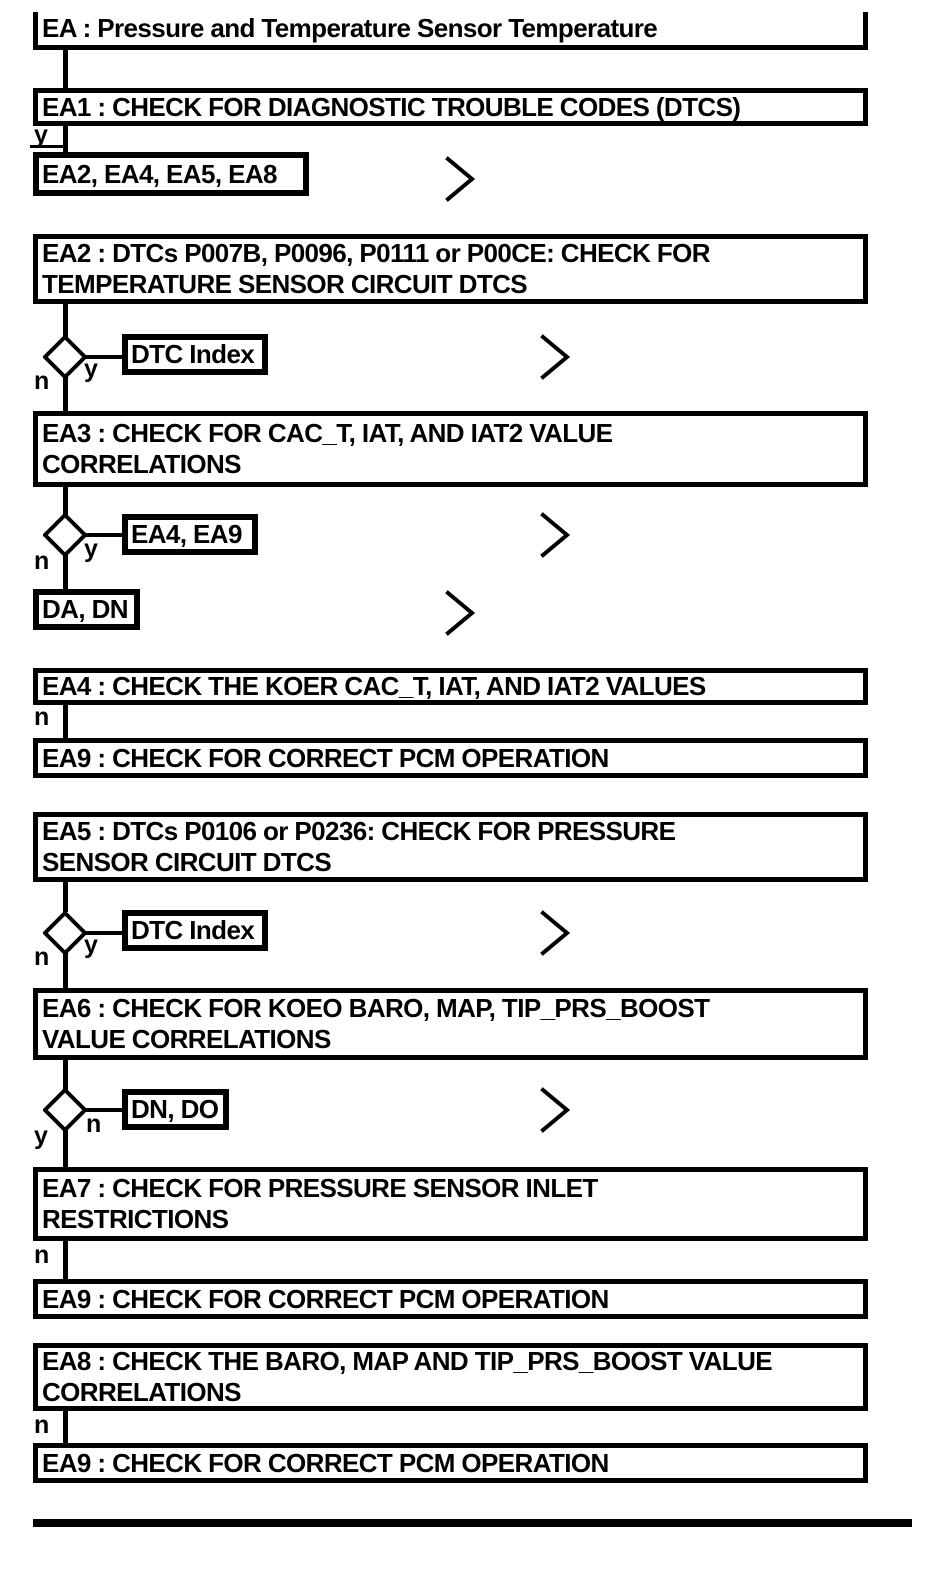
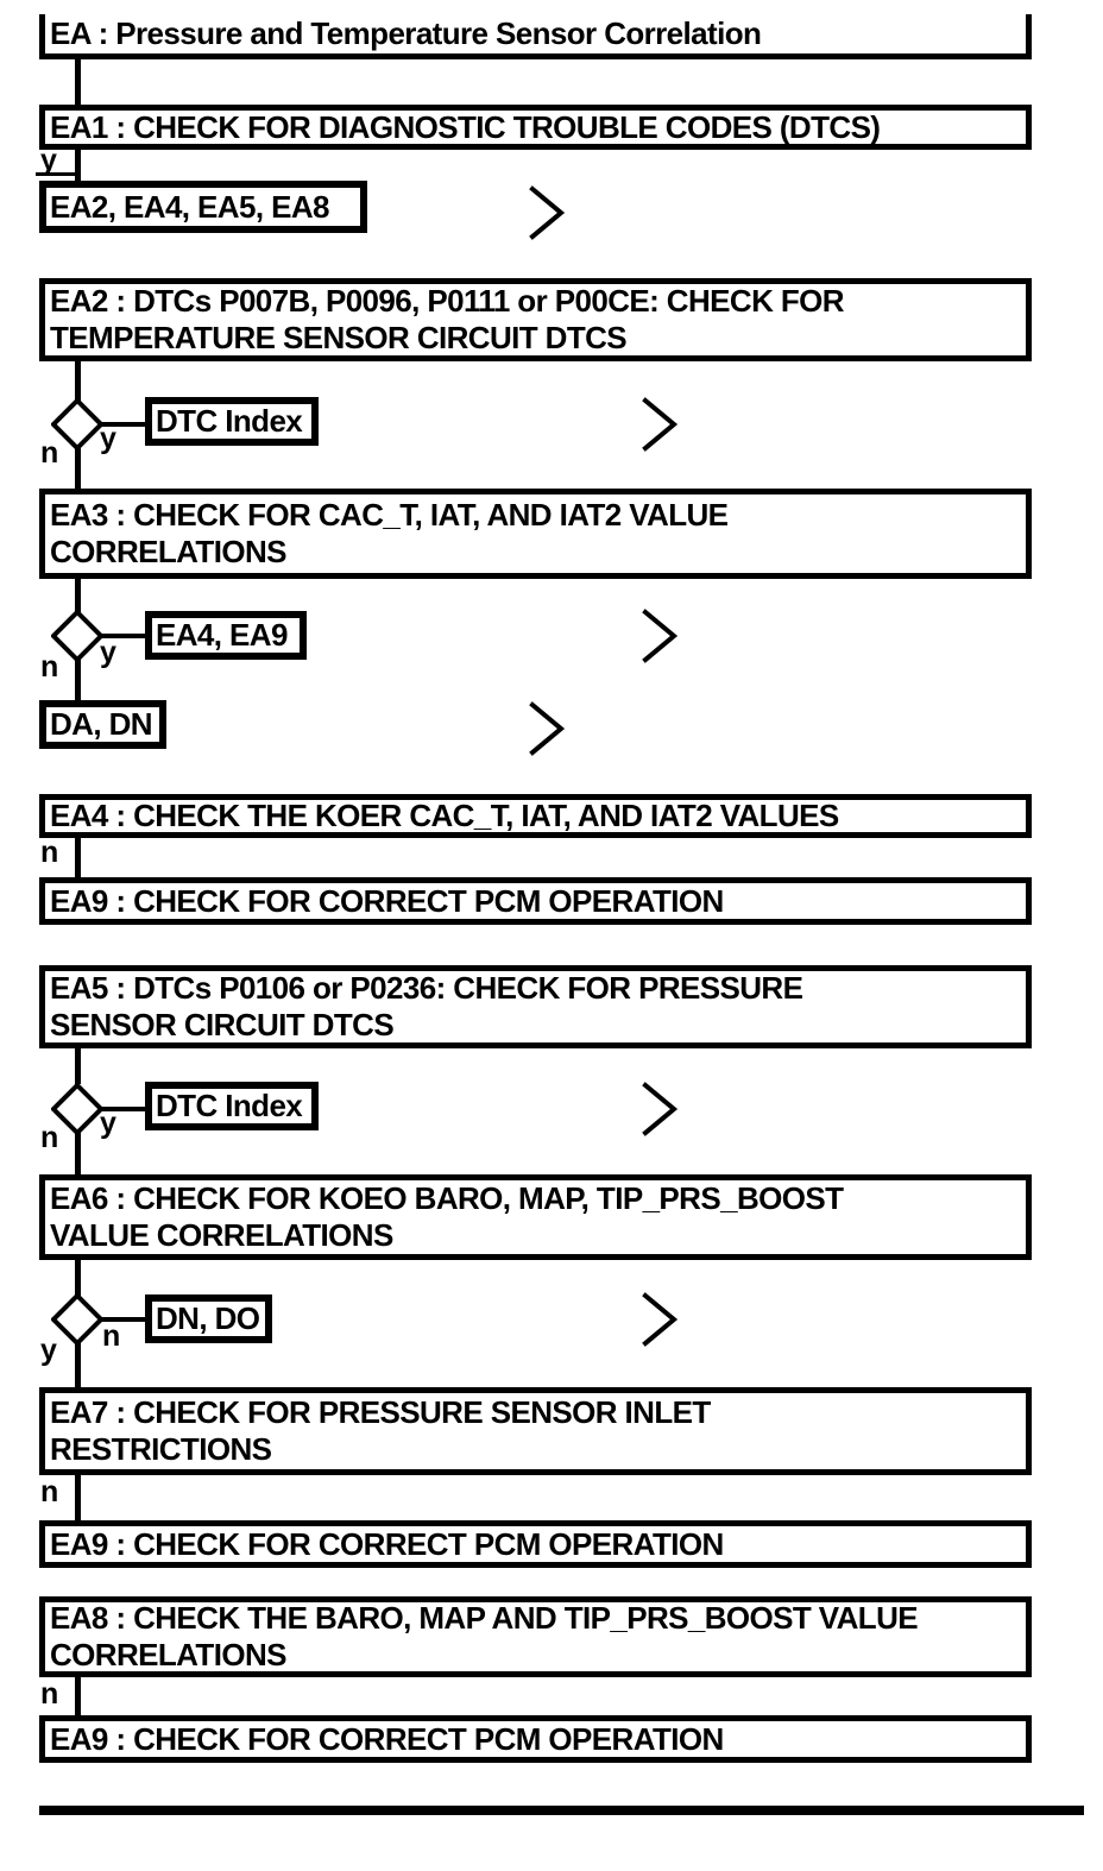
- EA : Pressure and Temperature Sensor Temperature
+ EA : Pressure and Temperature Sensor Correlation
  EA1 : CHECK FOR DIAGNOSTIC TROUBLE CODES (DTCS)
  y
  EA2, EA4, EA5, EA8
  EA2 : DTCs P007B, P0096, P0111 or P00CE: CHECK FOR
  TEMPERATURE SENSOR CIRCUIT DTCS
  DTC Index
  y
  n
  EA3 : CHECK FOR CAC_T, IAT, AND IAT2 VALUE
  CORRELATIONS
  EA4, EA9
  y
  n
  DA, DN
  EA4 : CHECK THE KOER CAC_T, IAT, AND IAT2 VALUES
  n
  EA9 : CHECK FOR CORRECT PCM OPERATION
  EA5 : DTCs P0106 or P0236: CHECK FOR PRESSURE
  SENSOR CIRCUIT DTCS
  DTC Index
  y
  n
  EA6 : CHECK FOR KOEO BARO, MAP, TIP_PRS_BOOST
  VALUE CORRELATIONS
  DN, DO
  n
  y
  EA7 : CHECK FOR PRESSURE SENSOR INLET
  RESTRICTIONS
  n
  EA9 : CHECK FOR CORRECT PCM OPERATION
  EA8 : CHECK THE BARO, MAP AND TIP_PRS_BOOST VALUE
  CORRELATIONS
  n
  EA9 : CHECK FOR CORRECT PCM OPERATION
